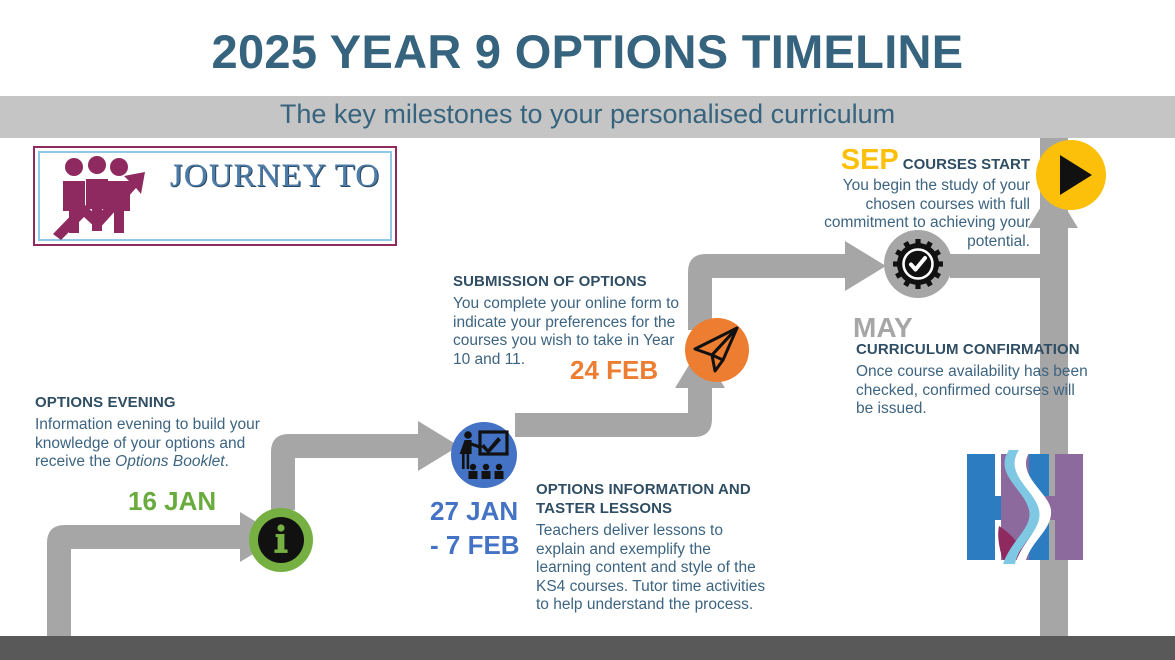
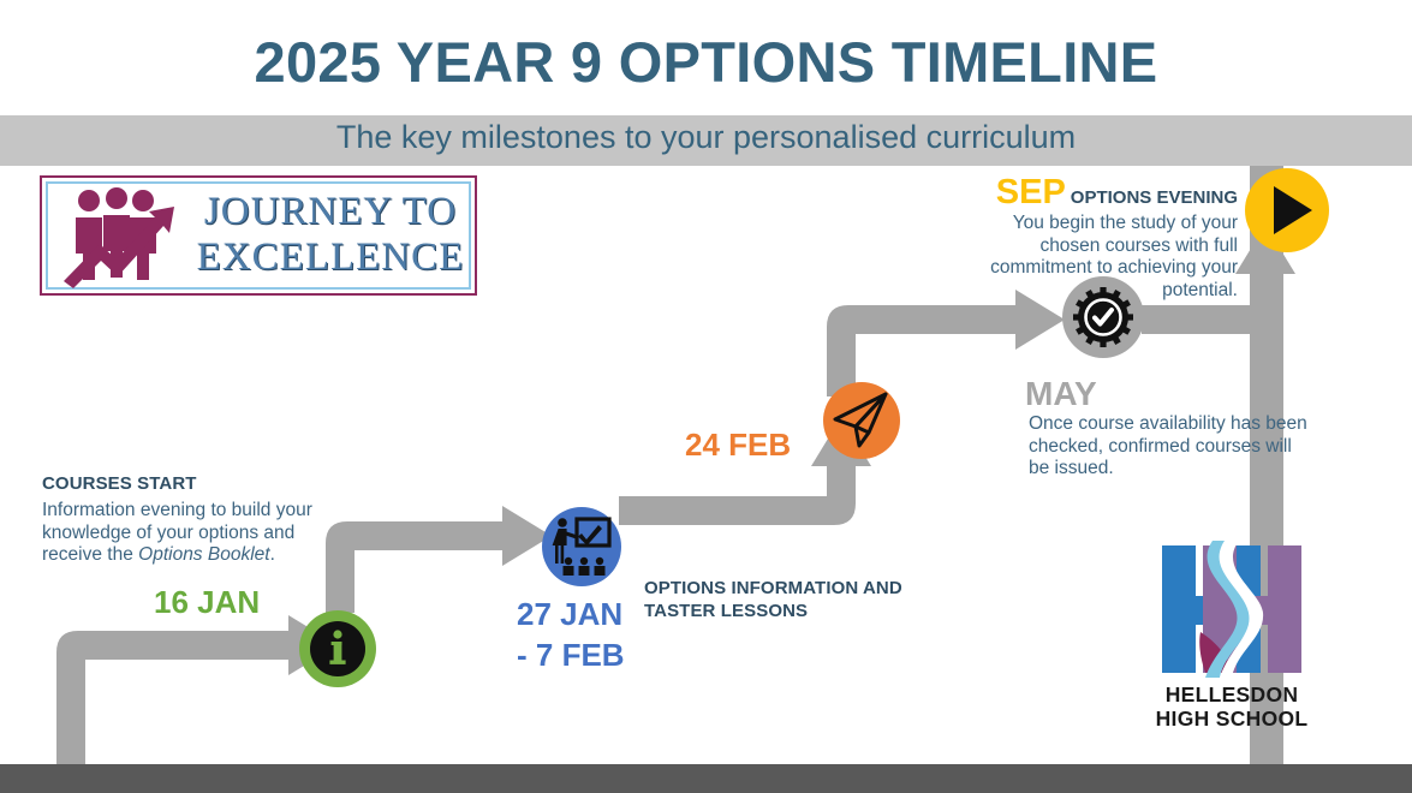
  2025 YEAR 9 OPTIONS TIMELINE
  The key milestones to your personalised curriculum
  JOURNEY TO
+ EXCELLENCE
+ HELLESDON
+ HIGH SCHOOL
- OPTIONS EVENING
+ COURSES START
  Information evening to build your knowledge of your options and receive the Options Booklet.
  16 JAN
  27 JAN
  - 7 FEB
  OPTIONS INFORMATION AND TASTER LESSONS
- Teachers deliver lessons to explain and exemplify the learning content and style of the KS4 courses. Tutor time activities to help understand the process.
- SUBMISSION OF OPTIONS
- You complete your online form to indicate your preferences for the courses you wish to take in Year 10 and 11.
  24 FEB
  MAY
- CURRICULUM CONFIRMATION
  Once course availability has been checked, confirmed courses will be issued.
- SEP COURSES START
+ SEP OPTIONS EVENING
  You begin the study of your chosen courses with full commitment to achieving your potential.
